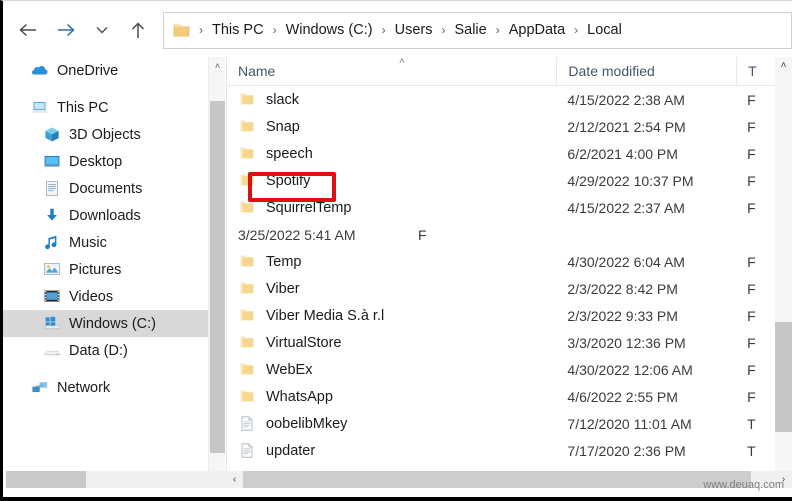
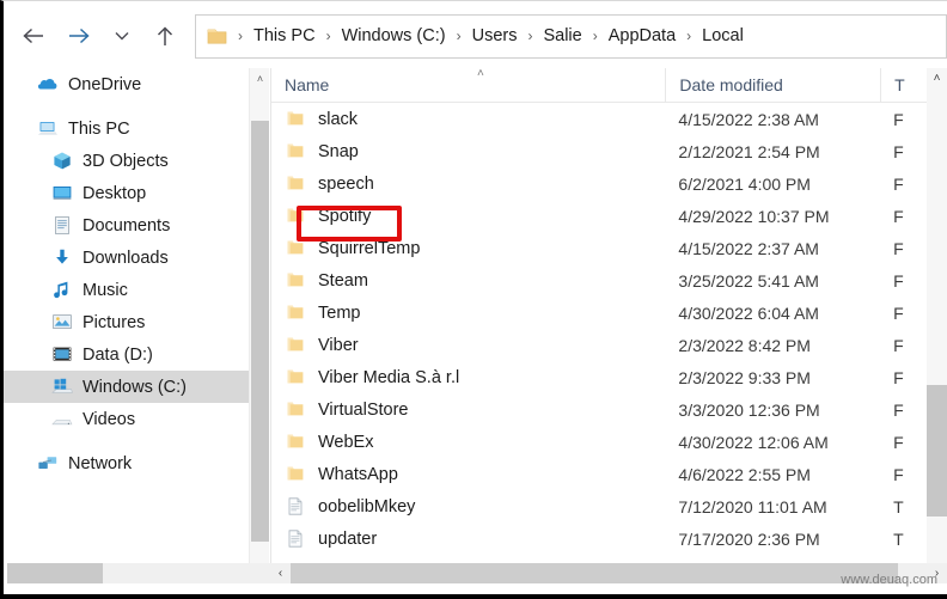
  ›
  This PC
  ›
  Windows (C:)
  ›
  Users
  ›
  Salie
  ›
  AppData
  ›
  Local
  OneDrive
  This PC
  3D Objects
  Desktop
  Documents
  Downloads
  Music
  Pictures
- Videos
+ Data (D:)
  Windows (C:)
- Data (D:)
+ Videos
  Network
  ˄
  Name
  ˄
  Date modified
  T
  slack
  4/15/2022 2:38 AM
  F
  Snap
  2/12/2021 2:54 PM
  F
  speech
  6/2/2021 4:00 PM
  F
  Spotify
  4/29/2022 10:37 PM
  F
  SquirrelTemp
  4/15/2022 2:37 AM
  F
+ Steam
  3/25/2022 5:41 AM
  F
  Temp
  4/30/2022 6:04 AM
  F
  Viber
  2/3/2022 8:42 PM
  F
  Viber Media S.à r.l
  2/3/2022 9:33 PM
  F
  VirtualStore
  3/3/2020 12:36 PM
  F
  WebEx
  4/30/2022 12:06 AM
  F
  WhatsApp
  4/6/2022 2:55 PM
  F
  oobelibMkey
  7/12/2020 11:01 AM
  T
  updater
  7/17/2020 2:36 PM
  T
  ˄
  ‹
  ›
  www.deuaq.com
